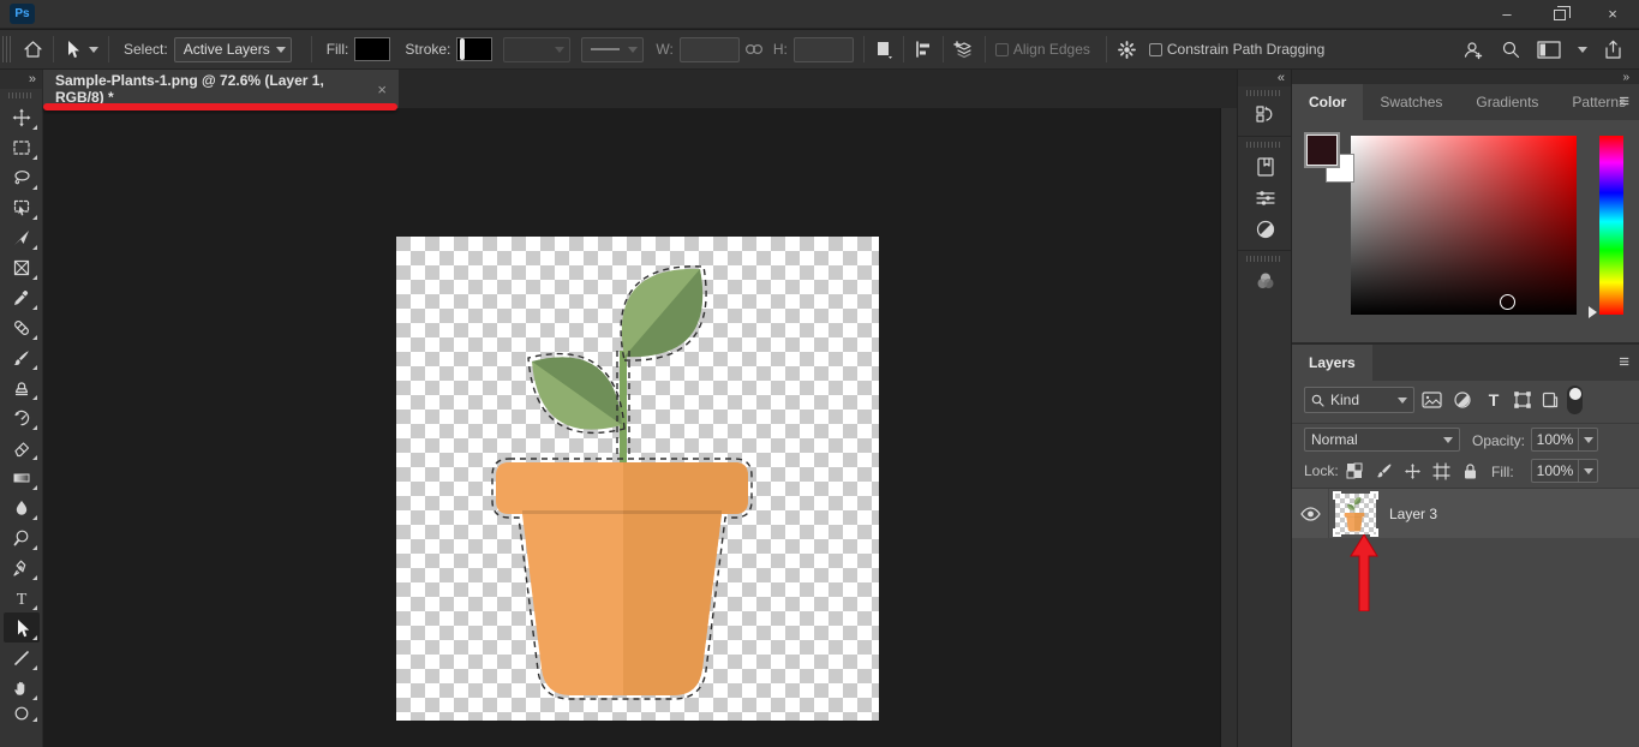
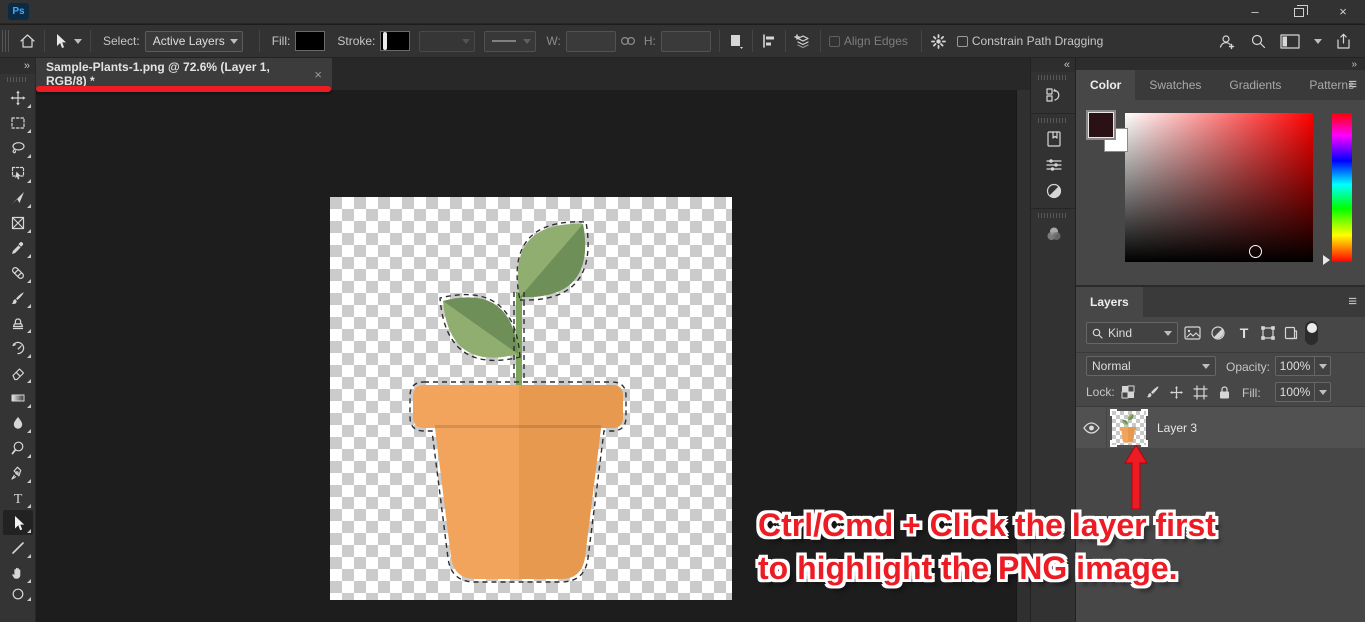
  Ps
  –
  ×
  Select:
  Active Layers
  Fill:
  Stroke:
  W:
  H:
  Align Edges
  Constrain Path Dragging
  »
  T
  Sample-Plants-1.png @ 72.6% (Layer 1, RGB/8) *
  ×
  «
  »
  Color
  Swatches
  Gradients
  Patterns
  ≡
  Layers
  ≡
  Kind
  T
  Normal
  Opacity:
  100%
  Lock:
  Fill:
  100%
  Layer 3
+ Ctrl/Cmd + Click the layer first
+ to highlight the PNG image.
